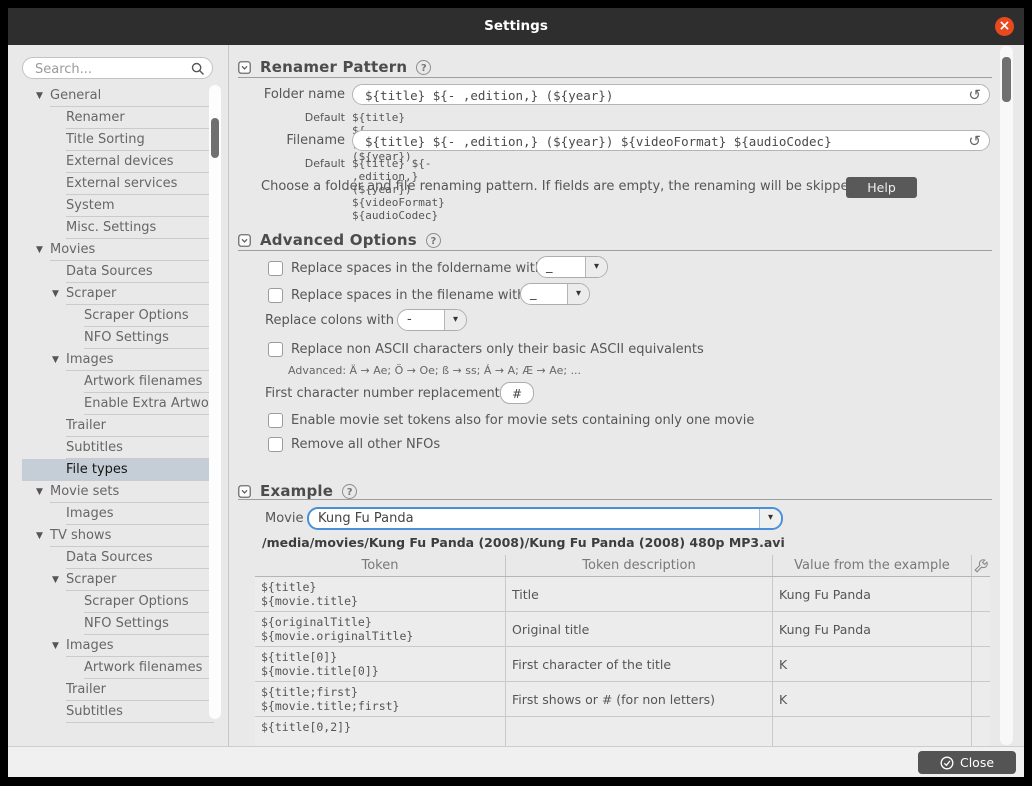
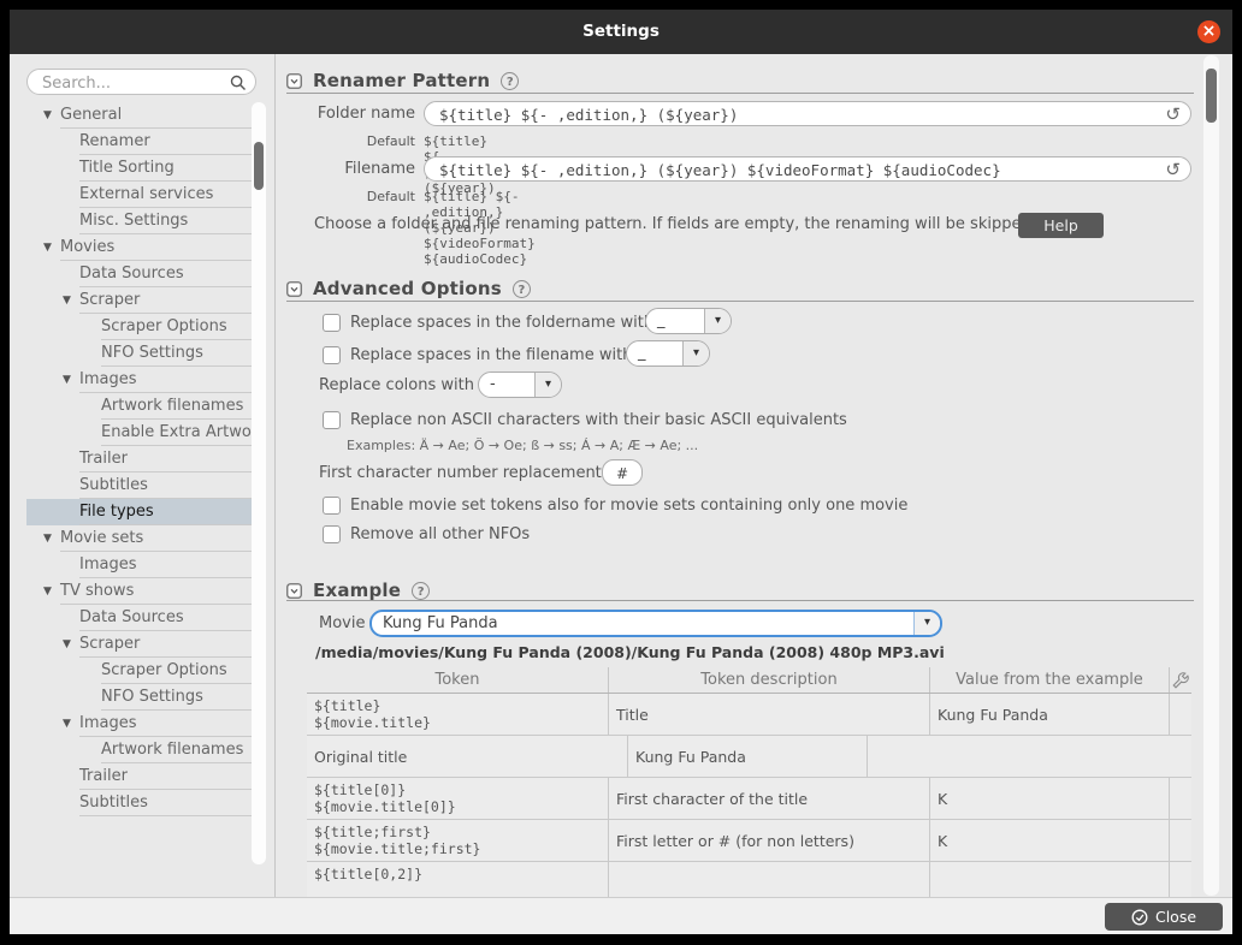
  Settings
  ×
  Search...
  ▼
  General
  Renamer
  Title Sorting
- External devices
  External services
- System
  Misc. Settings
  ▼
  Movies
  Data Sources
  ▼
  Scraper
  Scraper Options
  NFO Settings
  ▼
  Images
  Artwork filenames
  Enable Extra Artwo
  Trailer
  Subtitles
  File types
  ▼
  Movie sets
  Images
  ▼
  TV shows
  Data Sources
  ▼
  Scraper
  Scraper Options
  NFO Settings
  ▼
  Images
  Artwork filenames
  Trailer
  Subtitles
  Renamer Pattern
  ?
  Folder name
  ${title} ${- ,edition,} (${year})
  ↺
  Default
  Filename
  ${title} ${- ,edition,} (${year}) ${videoFormat} ${audioCodec}
  ↺
  Default
  ${title} ${- ,edition,} (${year}) ${videoFormat} ${audioCodec}
  Choose a folder and file renaming pattern. If fields are empty, the renaming will be skippe
  Help
  Advanced Options
  ?
  Replace spaces in the foldername wit
  _
  ▾
  Replace spaces in the filename wit
  _
  ▾
  Replace colons with
  -
  ▾
- Replace non ASCII characters only their basic ASCII equivalents
+ Replace non ASCII characters with their basic ASCII equivalents
- Advanced: Ä → Ae; Ö → Oe; ß → ss; Á → A; Æ → Ae; ...
+ Examples: Ä → Ae; Ö → Oe; ß → ss; Á → A; Æ → Ae; ...
  First character number replacement
  #
  Enable movie set tokens also for movie sets containing only one movie
  Remove all other NFOs
  Example
  ?
  Movie
  Kung Fu Panda
  ▾
  /media/movies/Kung Fu Panda (2008)/Kung Fu Panda (2008) 480p MP3.avi
  Token
  Token description
  Value from the example
  ${title}
  ${movie.title}
  Title
  Kung Fu Panda
- ${originalTitle}
- ${movie.originalTitle}
  Original title
  Kung Fu Panda
  ${title[0]}
  ${movie.title[0]}
  First character of the title
  K
  ${title;first}
  ${movie.title;first}
- First shows or # (for non letters)
+ First letter or # (for non letters)
  K
  ${title[0,2]}
  Close
